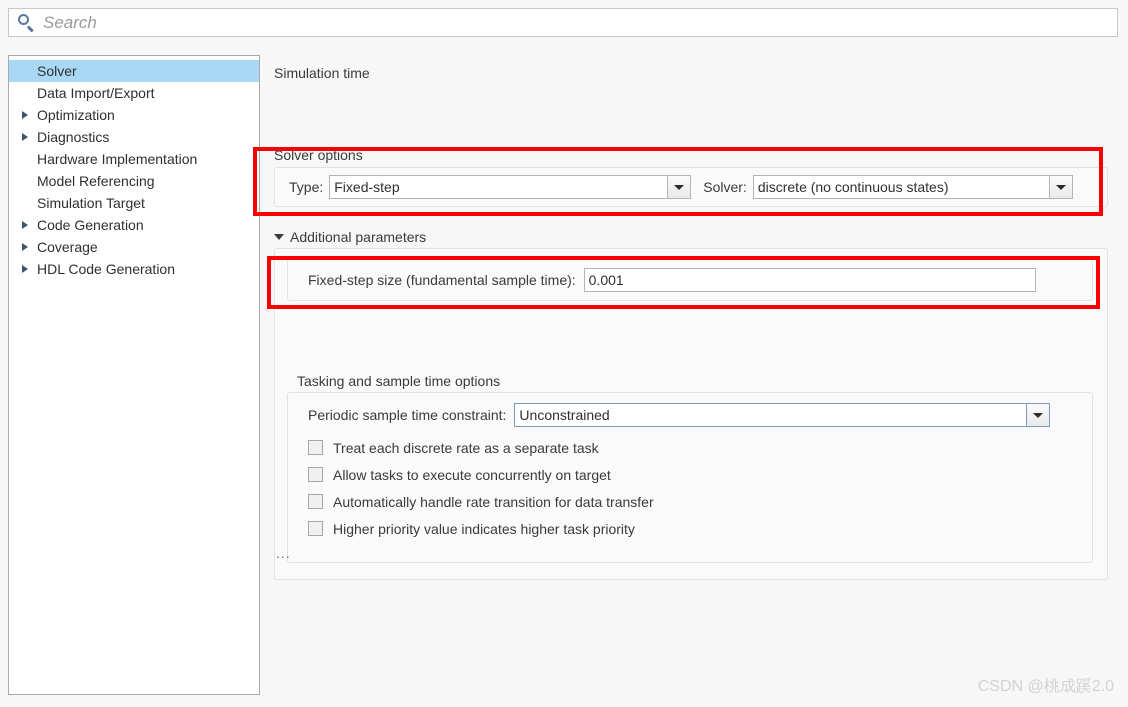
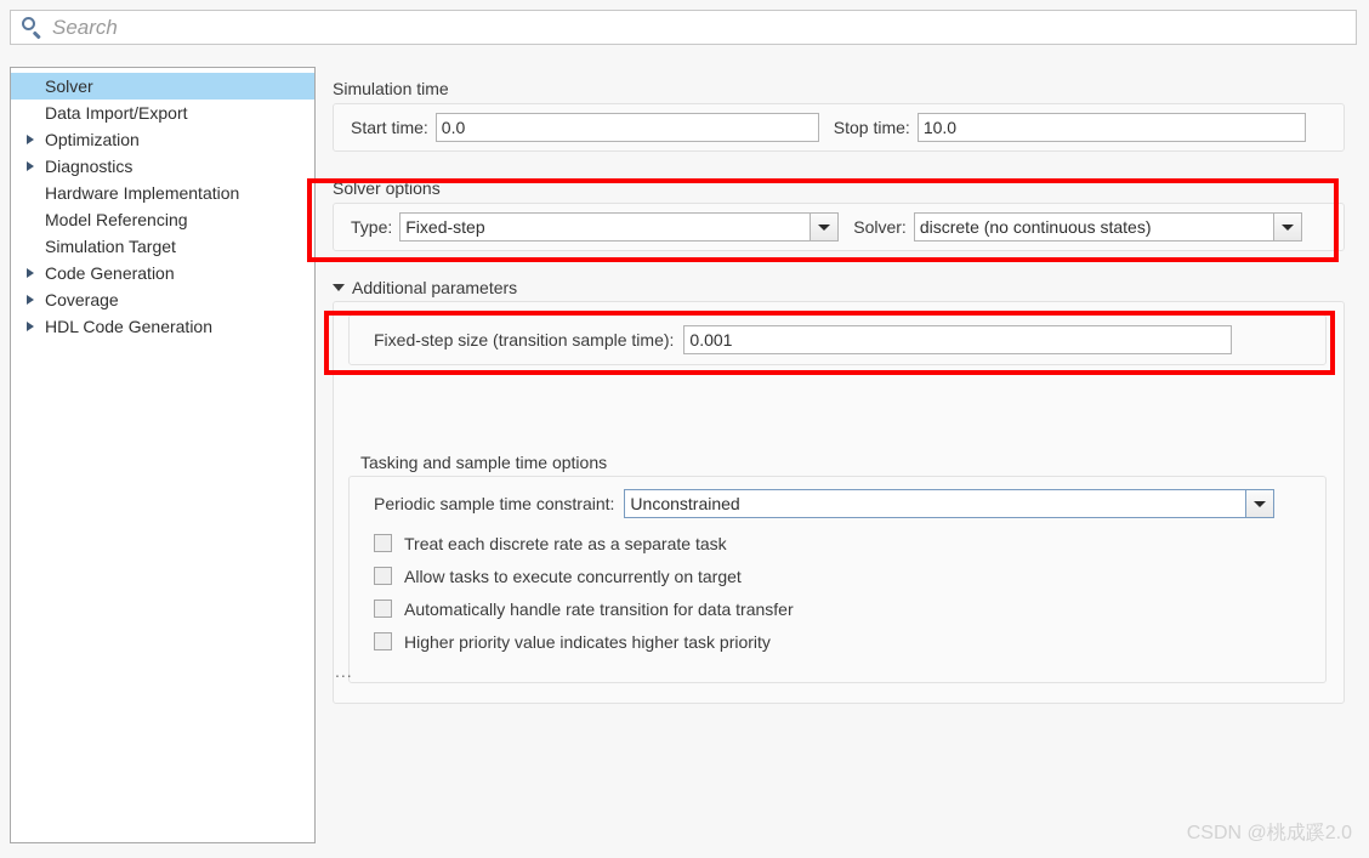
  Search
  Solver
  Data Import/Export
  Optimization
  Diagnostics
  Hardware Implementation
  Model Referencing
  Simulation Target
  Code Generation
  Coverage
  HDL Code Generation
  Simulation time
+ Start time:
+ 0.0
+ Stop time:
+ 10.0
  Solver options
  Type:
  Fixed-step
  Solver:
  discrete (no continuous states)
  Additional parameters
- Fixed-step size (fundamental sample time):
+ Fixed-step size (transition sample time):
  0.001
  Tasking and sample time options
  Periodic sample time constraint:
  Unconstrained
  Treat each discrete rate as a separate task
  Allow tasks to execute concurrently on target
  Automatically handle rate transition for data transfer
  Higher priority value indicates higher task priority
  ...
  CSDN @桃成蹊2.0
